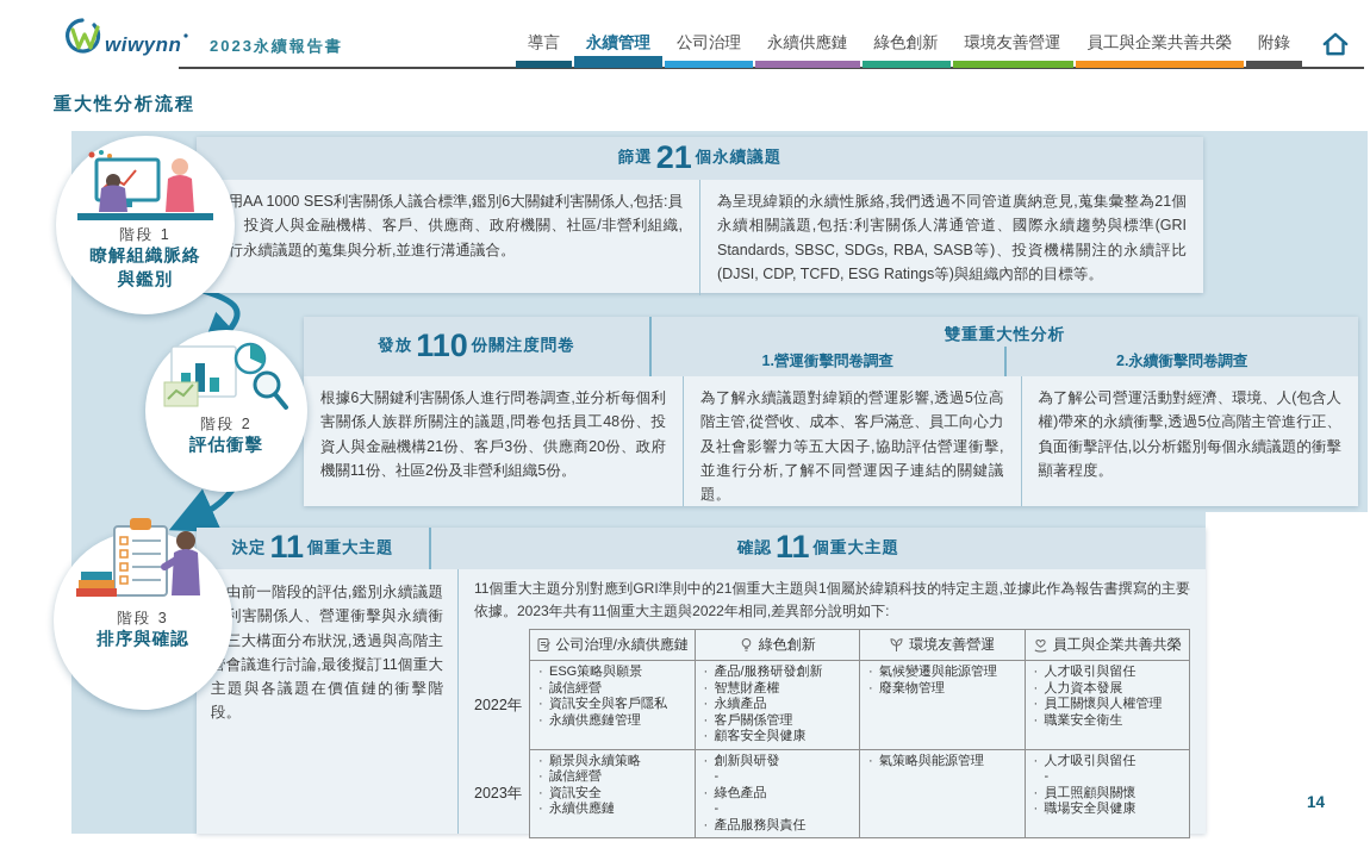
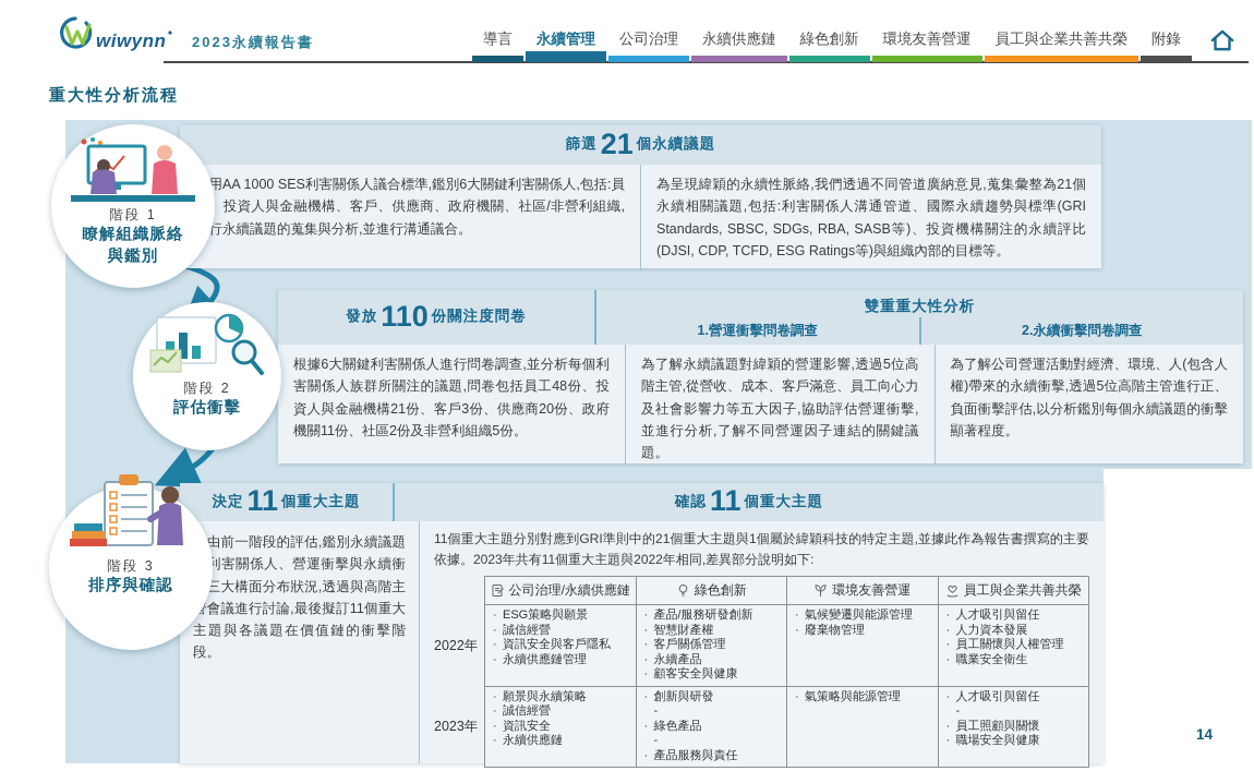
  wiwynn
  2023永續報告書
  導言
  永續管理
  公司治理
  永續供應鏈
  綠色創新
  環境友善營運
  員工與企業共善共榮
  附錄
  重大性分析流程
  篩選
  21
  個永續議題
  用AA 1000 SES利害關係人議合標準,鑑別6大關鍵利害關係人,包括:員、投資人與金融機構、客戶、供應商、政府機關、社區/非營利組織,行永續議題的蒐集與分析,並進行溝通議合。
  為呈現緯穎的永續性脈絡,我們透過不同管道廣納意見,蒐集彙整為21個永續相關議題,包括:利害關係人溝通管道、國際永續趨勢與標準(GRI Standards, SBSC, SDGs, RBA, SASB等)、投資機構關注的永續評比(DJSI, CDP, TCFD, ESG Ratings等)與組織內部的目標等。
  發放
  110
  份關注度問卷
  雙重重大性分析
  1.營運衝擊問卷調查
  2.永續衝擊問卷調查
  根據6大關鍵利害關係人進行問卷調查,並分析每個利害關係人族群所關注的議題,問卷包括員工48份、投資人與金融機構21份、客戶3份、供應商20份、政府機關11份、社區2份及非營利組織5份。
  為了解永續議題對緯穎的營運影響,透過5位高階主管,從營收、成本、客戶滿意、員工向心力及社會影響力等五大因子,協助評估營運衝擊,並進行分析,了解不同營運因子連結的關鍵議題。
  為了解公司營運活動對經濟、環境、人(包含人權)帶來的永續衝擊,透過5位高階主管進行正、負面衝擊評估,以分析鑑別每個永續議題的衝擊顯著程度。
  決定
  11
  個重大主題
  確認
  11
  個重大主題
  由前一階段的評估,鑑別永續議題利害關係人、營運衝擊與永續衝三大構面分布狀況,透過與高階主會議進行討論,最後擬訂11個重大主題與各議題在價值鏈的衝擊階段。
  11個重大主題分別對應到GRI準則中的21個重大主題與1個屬於緯穎科技的特定主題,並據此作為報告書撰寫的主要依據。2023年共有11個重大主題與2022年相同,差異部分說明如下:
  公司治理/永續供應鏈
  綠色創新
  環境友善營運
  員工與企業共善共榮
  2022年
  ·
  ESG策略與願景
  ·
  誠信經營
  ·
  資訊安全與客戶隱私
  ·
  永續供應鏈管理
  ·
  產品/服務研發創新
  ·
  智慧財產權
  ·
- 永續產品
+ 客戶關係管理
  ·
- 客戶關係管理
+ 永續產品
  ·
  顧客安全與健康
  ·
  氣候變遷與能源管理
  ·
  廢棄物管理
  ·
  人才吸引與留任
  ·
  人力資本發展
  ·
  員工關懷與人權管理
  ·
  職業安全衛生
  2023年
  ·
  願景與永續策略
  ·
  誠信經營
  ·
  資訊安全
  ·
  永續供應鏈
  ·
  創新與研發
  -
  ·
  綠色產品
  -
  ·
  產品服務與責任
  ·
  氣策略與能源管理
  ·
  人才吸引與留任
  -
  ·
  員工照顧與關懷
  ·
  職場安全與健康
  階段 1
  瞭解組織脈絡
  與鑑別
  階段 2
  評估衝擊
  階段 3
  排序與確認
  14
